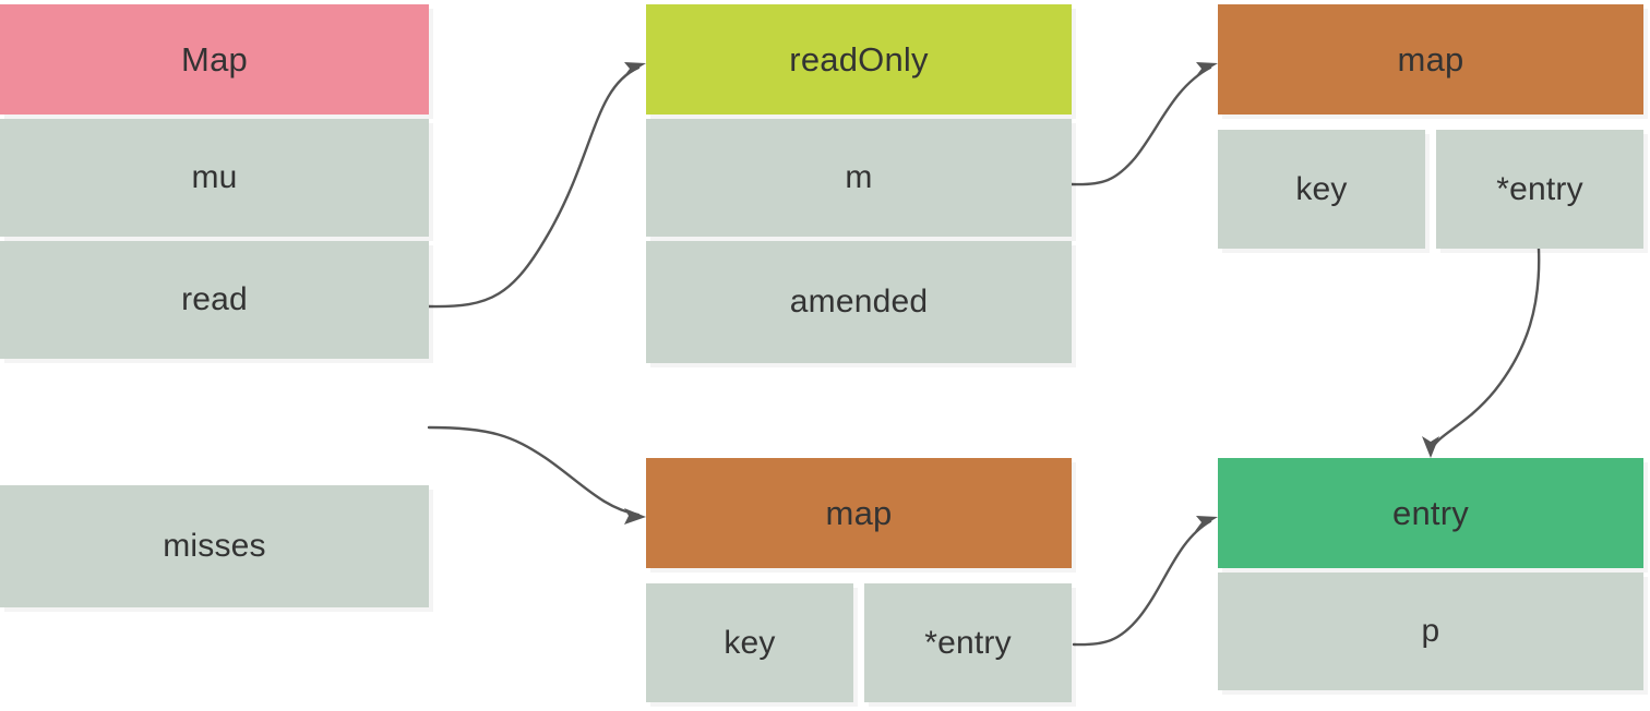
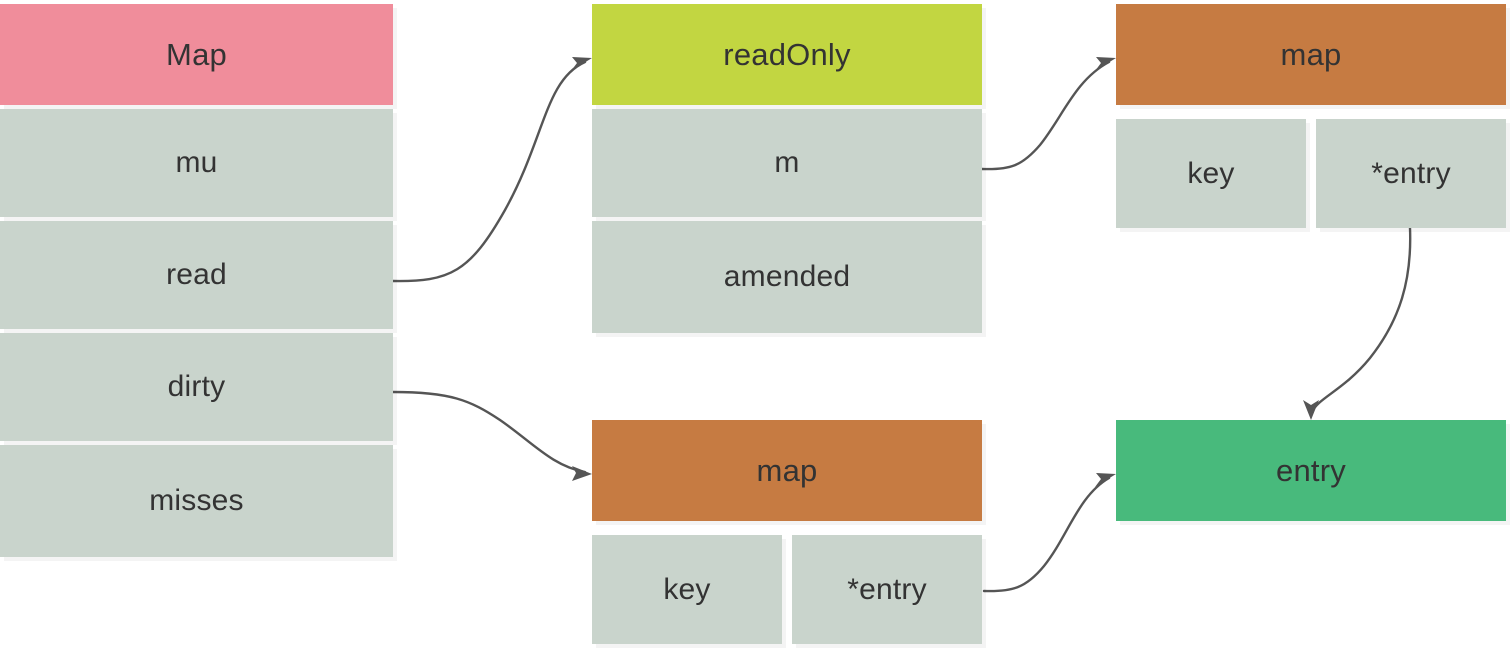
  Map
  mu
  read
+ dirty
  misses
  readOnly
  m
  amended
  map
  key
  *entry
  map
  key
  *entry
  entry
- p
